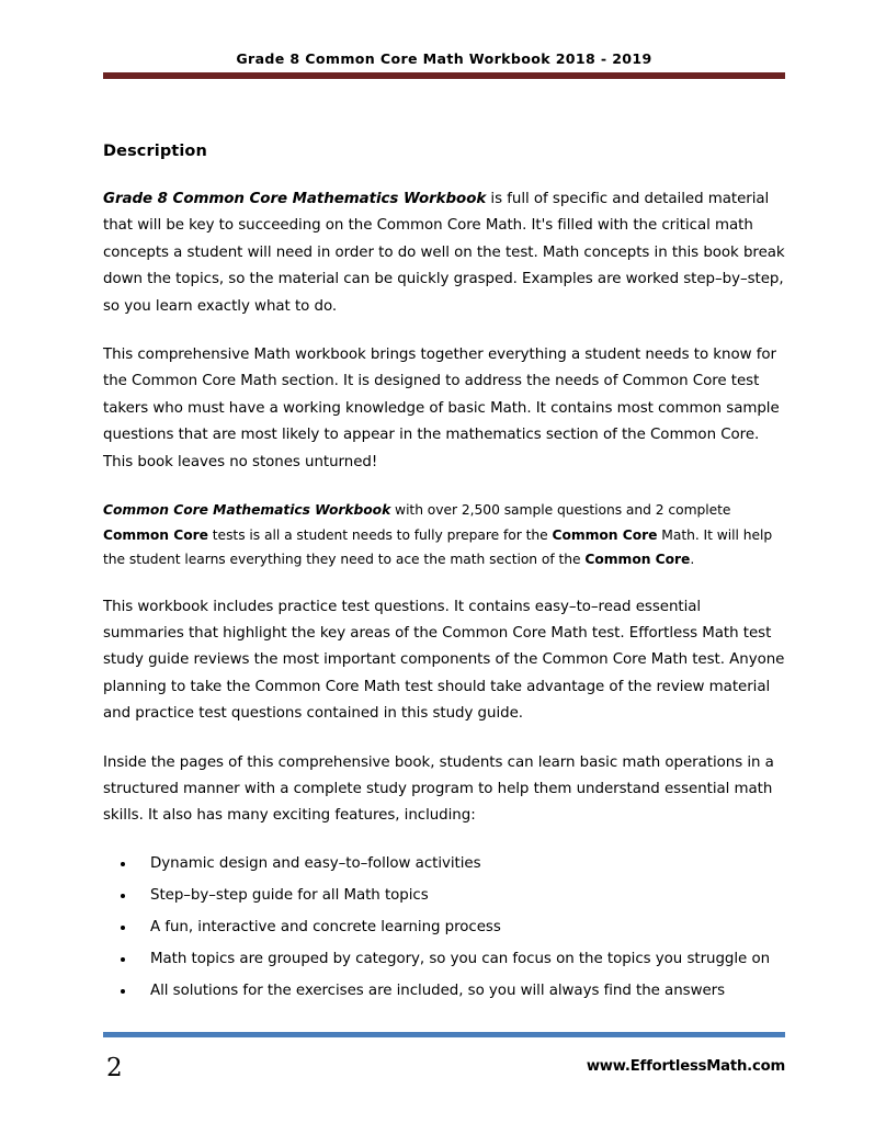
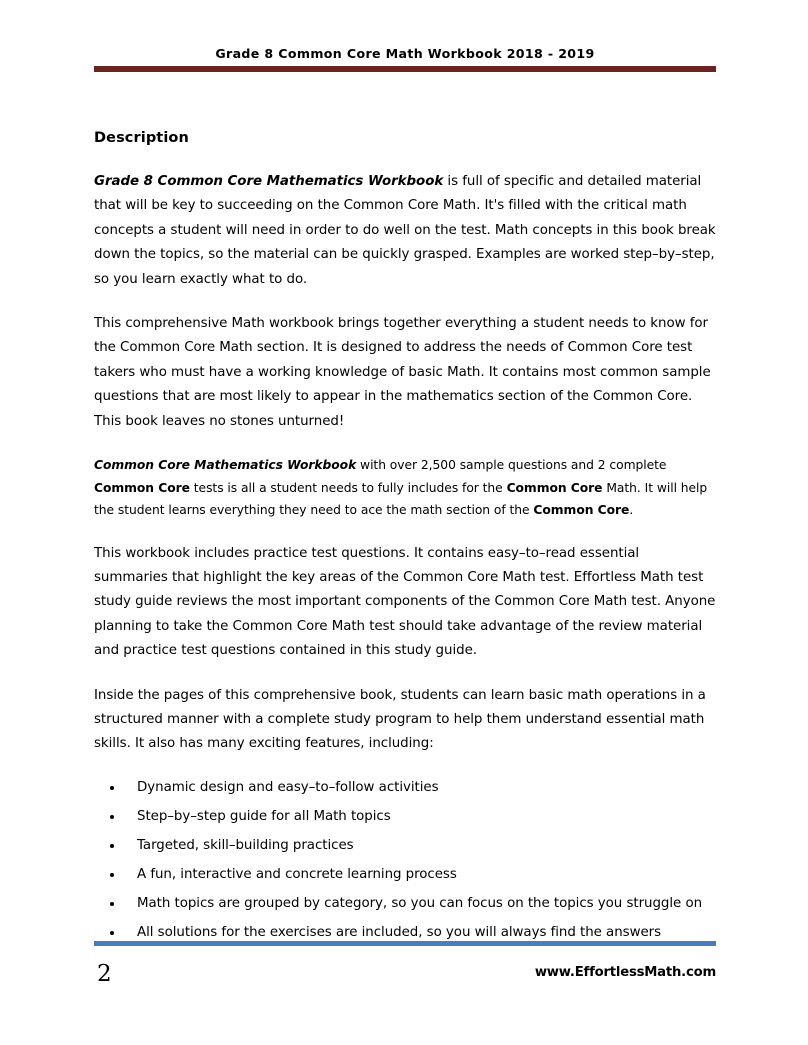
  Grade 8 Common Core Math Workbook 2018 - 2019
  Description
  Grade 8 Common Core Mathematics Workbook is full of specific and detailed material that will be key to succeeding on the Common Core Math. It's filled with the critical math concepts a student will need in order to do well on the test. Math concepts in this book break down the topics, so the material can be quickly grasped. Examples are worked step–by–step, so you learn exactly what to do.
  This comprehensive Math workbook brings together everything a student needs to know for the Common Core Math section. It is designed to address the needs of Common Core test takers who must have a working knowledge of basic Math. It contains most common sample questions that are most likely to appear in the mathematics section of the Common Core. This book leaves no stones unturned!
- Common Core Mathematics Workbook with over 2,500 sample questions and 2 complete Common Core tests is all a student needs to fully prepare for the Common Core Math. It will help the student learns everything they need to ace the math section of the Common Core.
+ Common Core Mathematics Workbook with over 2,500 sample questions and 2 complete Common Core tests is all a student needs to fully includes for the Common Core Math. It will help the student learns everything they need to ace the math section of the Common Core.
  This workbook includes practice test questions. It contains easy–to–read essential summaries that highlight the key areas of the Common Core Math test. Effortless Math test study guide reviews the most important components of the Common Core Math test. Anyone planning to take the Common Core Math test should take advantage of the review material and practice test questions contained in this study guide.
  Inside the pages of this comprehensive book, students can learn basic math operations in a structured manner with a complete study program to help them understand essential math skills. It also has many exciting features, including:
  Dynamic design and easy–to–follow activities
  Step–by–step guide for all Math topics
+ Targeted, skill–building practices
  A fun, interactive and concrete learning process
  Math topics are grouped by category, so you can focus on the topics you struggle on
  All solutions for the exercises are included, so you will always find the answers
  2
  www.EffortlessMath.com
